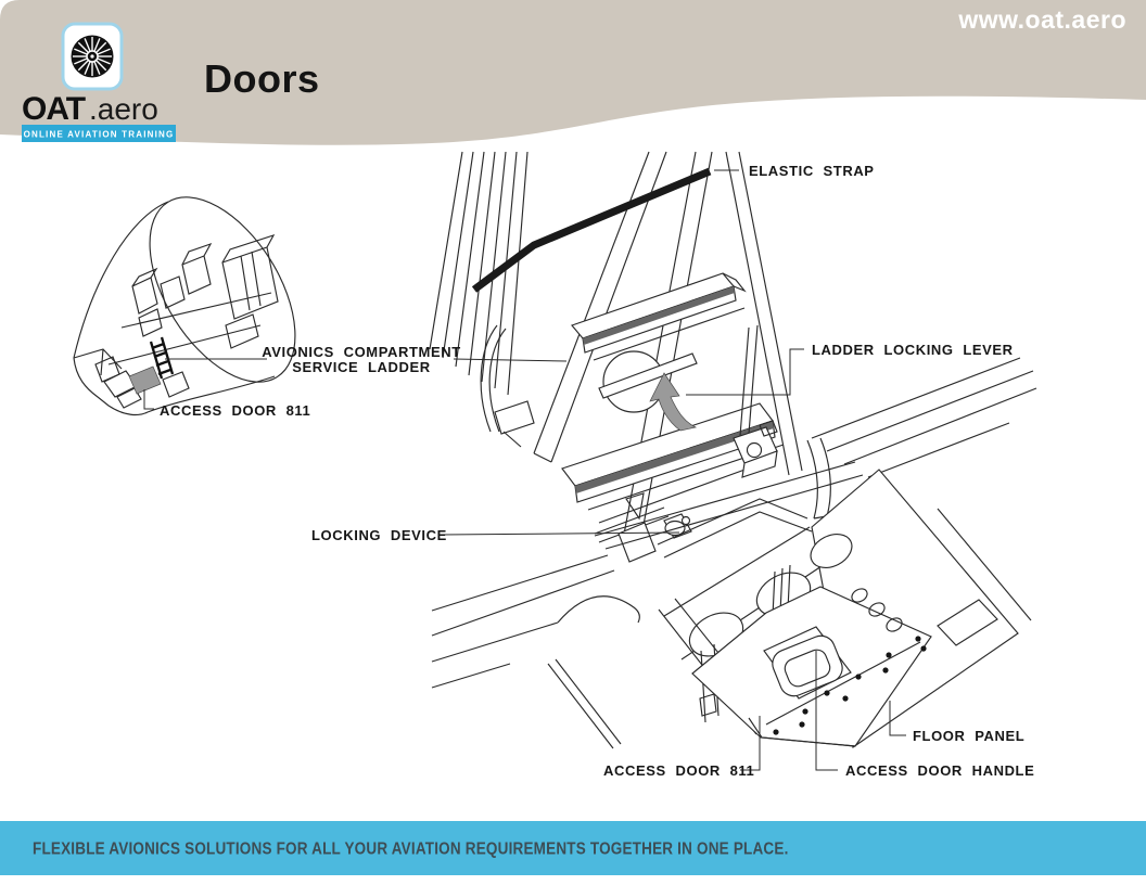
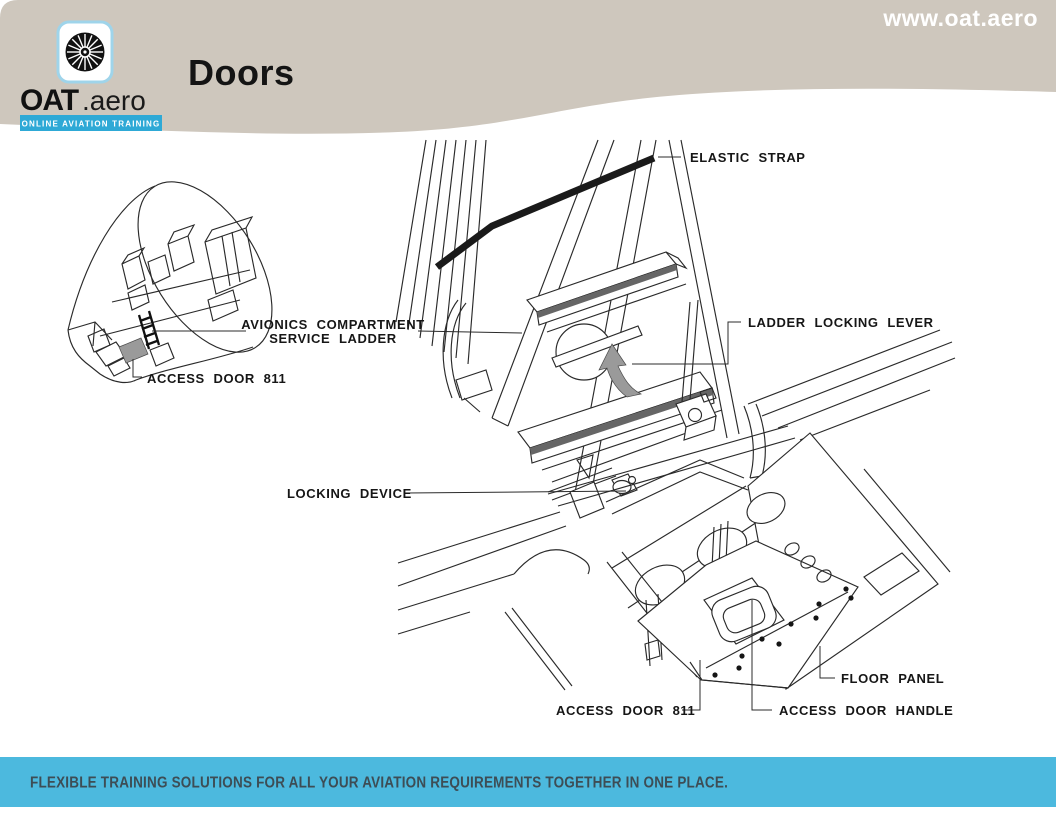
  OAT
  .aero
  ONLINE AVIATION TRAINING
  Doors
  www.oat.aero
  ELASTIC STRAP
  AVIONICS COMPARTMENT
  SERVICE LADDER
  LADDER LOCKING LEVER
  LOCKING DEVICE
  ACCESS DOOR 811
  ACCESS DOOR 811
  FLOOR PANEL
  ACCESS DOOR HANDLE
- FLEXIBLE AVIONICS SOLUTIONS FOR ALL YOUR AVIATION REQUIREMENTS TOGETHER IN ONE PLACE.
+ FLEXIBLE TRAINING SOLUTIONS FOR ALL YOUR AVIATION REQUIREMENTS TOGETHER IN ONE PLACE.
